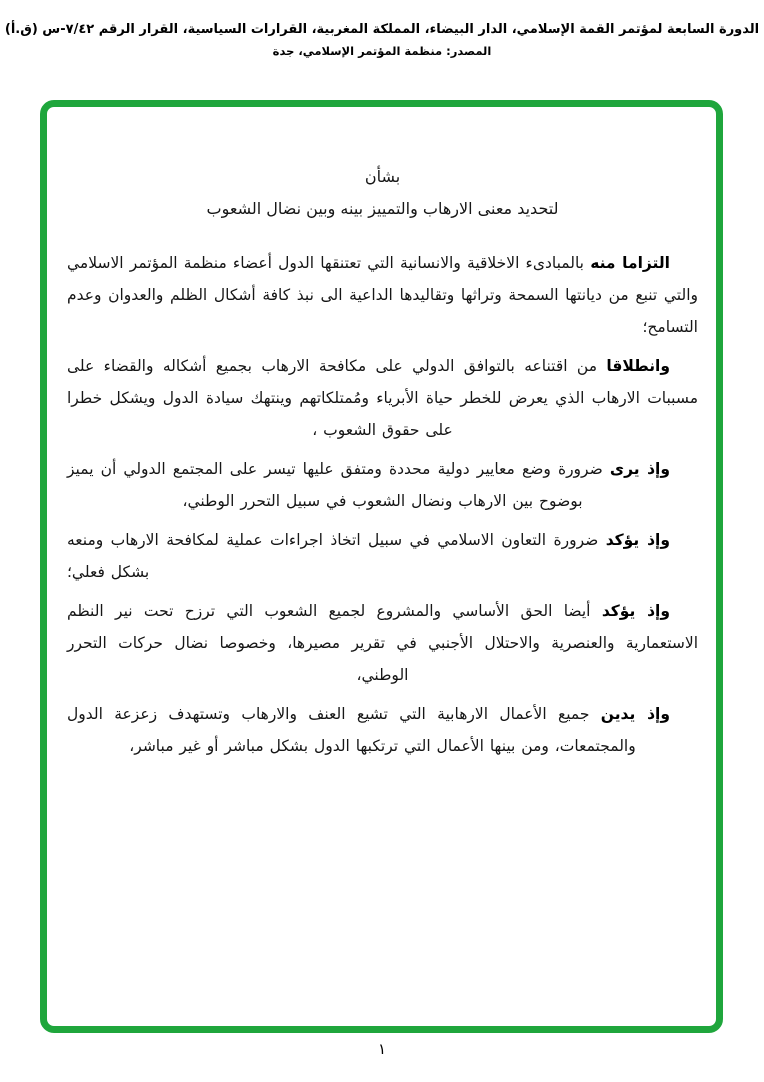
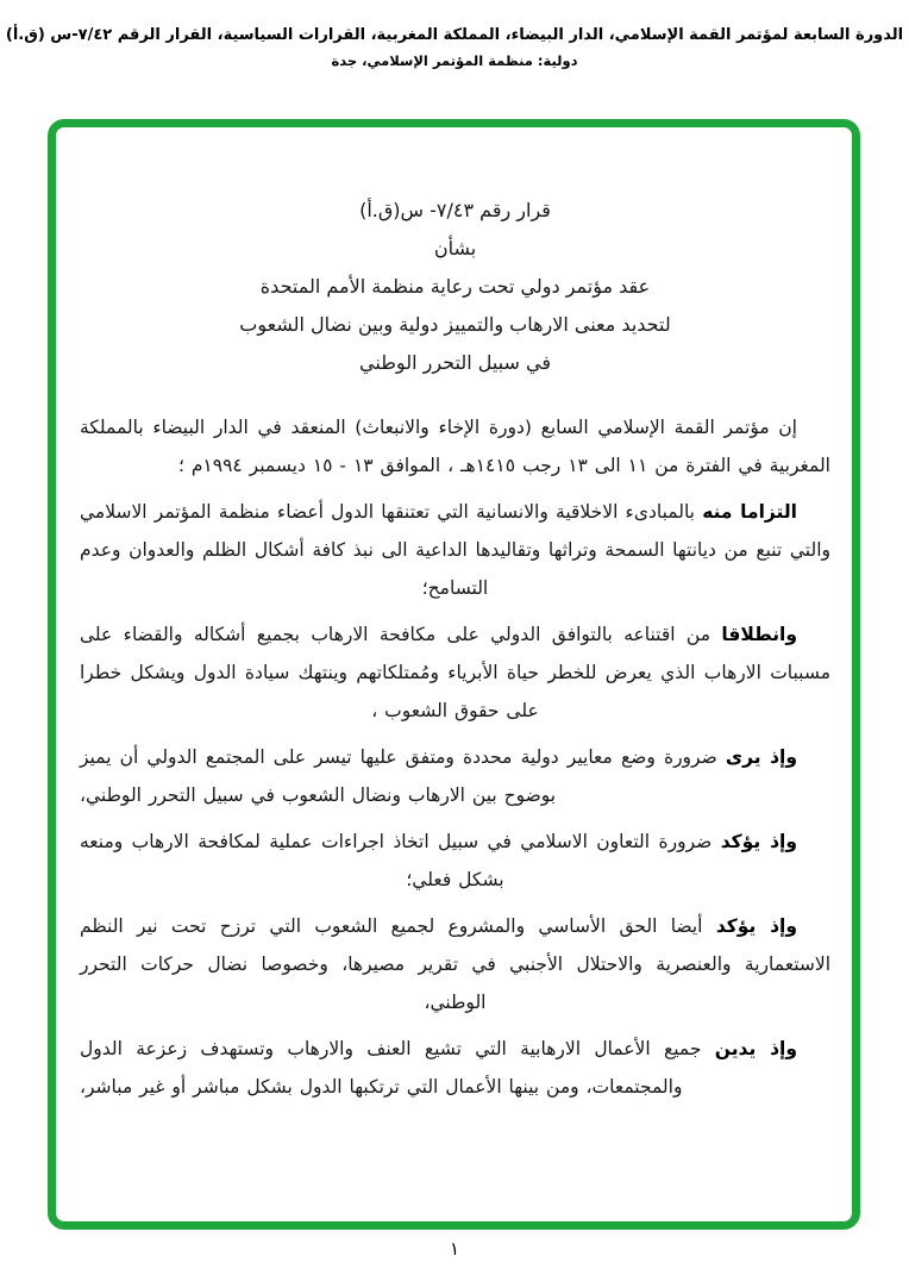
  الدورة السابعة لمؤتمر القمة الإسلامي، الدار البيضاء، المملكة المغربية، القرارات السياسية، القرار الرقم ٧/٤٢-س (ق.أ)
- المصدر: منظمة المؤتمر الإسلامي، جدة
+ دولية: منظمة المؤتمر الإسلامي، جدة
+ قرار رقم ٧/٤٣- س(ق.أ)
  بشأن
+ عقد مؤتمر دولي تحت رعاية منظمة الأمم المتحدة
- لتحديد معنى الارهاب والتمييز بينه وبين نضال الشعوب
+ لتحديد معنى الارهاب والتمييز دولية وبين نضال الشعوب
+ في سبيل التحرر الوطني
+ إن مؤتمر القمة الإسلامي السابع (دورة الإخاء والانبعاث) المنعقد في الدار البيضاء بالمملكة المغربية في الفترة من ١١ الى ١٣ رجب ١٤١٥هـ ، الموافق ١٣ - ١٥ ديسمبر ١٩٩٤م ؛
  التزاما منه بالمبادىء الاخلاقية والانسانية التي تعتنقها الدول أعضاء منظمة المؤتمر الاسلامي والتي تنبع من ديانتها السمحة وتراثها وتقاليدها الداعية الى نبذ كافة أشكال الظلم والعدوان وعدم التسامح؛
  وانطلاقا من اقتناعه بالتوافق الدولي على مكافحة الارهاب بجميع أشكاله والقضاء على مسببات الارهاب الذي يعرض للخطر حياة الأبرياء ومُمتلكاتهم وينتهك سيادة الدول ويشكل خطرا على حقوق الشعوب ،
  وإذ يرى ضرورة وضع معايير دولية محددة ومتفق عليها تيسر على المجتمع الدولي أن يميز بوضوح بين الارهاب ونضال الشعوب في سبيل التحرر الوطني،
  وإذ يؤكد ضرورة التعاون الاسلامي في سبيل اتخاذ اجراءات عملية لمكافحة الارهاب ومنعه بشكل فعلي؛
  وإذ يؤكد أيضا الحق الأساسي والمشروع لجميع الشعوب التي ترزح تحت نير النظم الاستعمارية والعنصرية والاحتلال الأجنبي في تقرير مصيرها، وخصوصا نضال حركات التحرر الوطني،
  وإذ يدين جميع الأعمال الارهابية التي تشيع العنف والارهاب وتستهدف زعزعة الدول والمجتمعات، ومن بينها الأعمال التي ترتكبها الدول بشكل مباشر أو غير مباشر،
  ١
